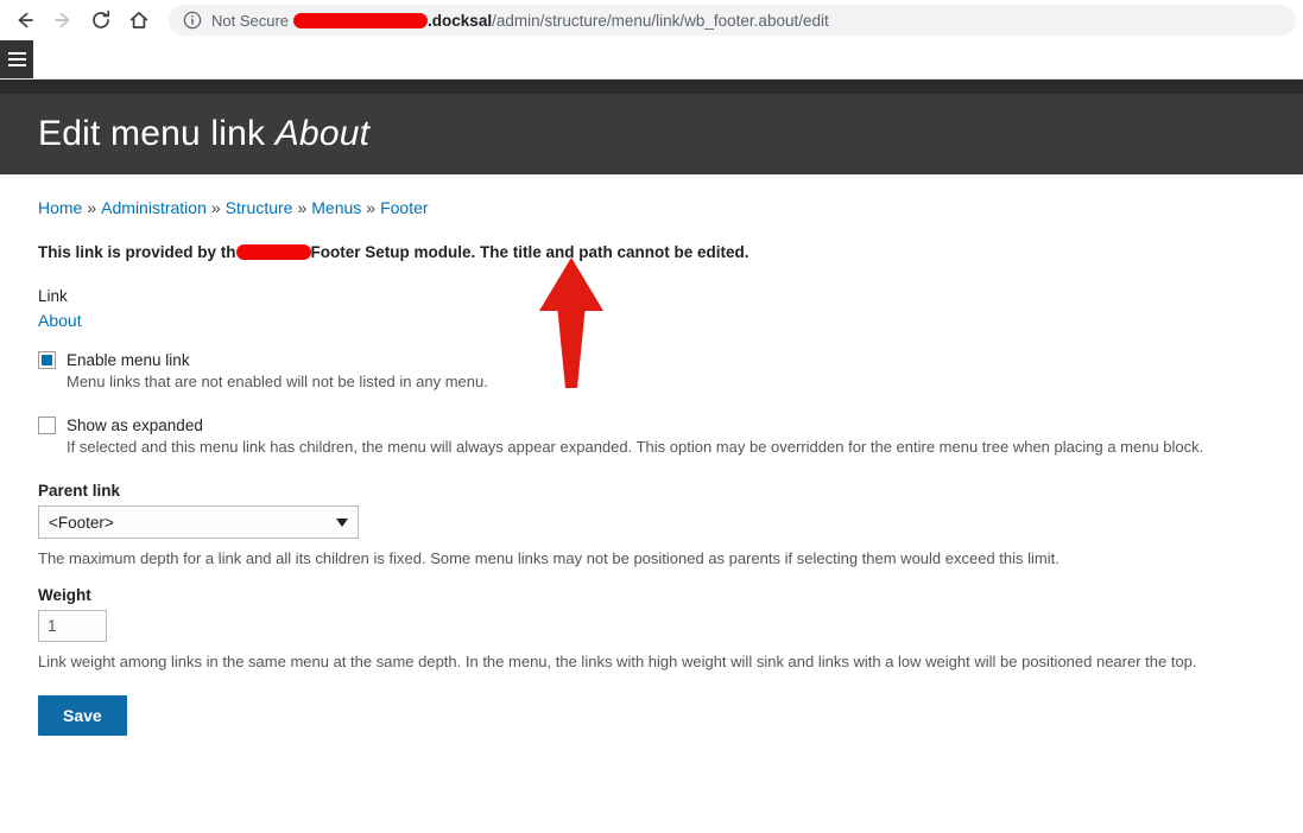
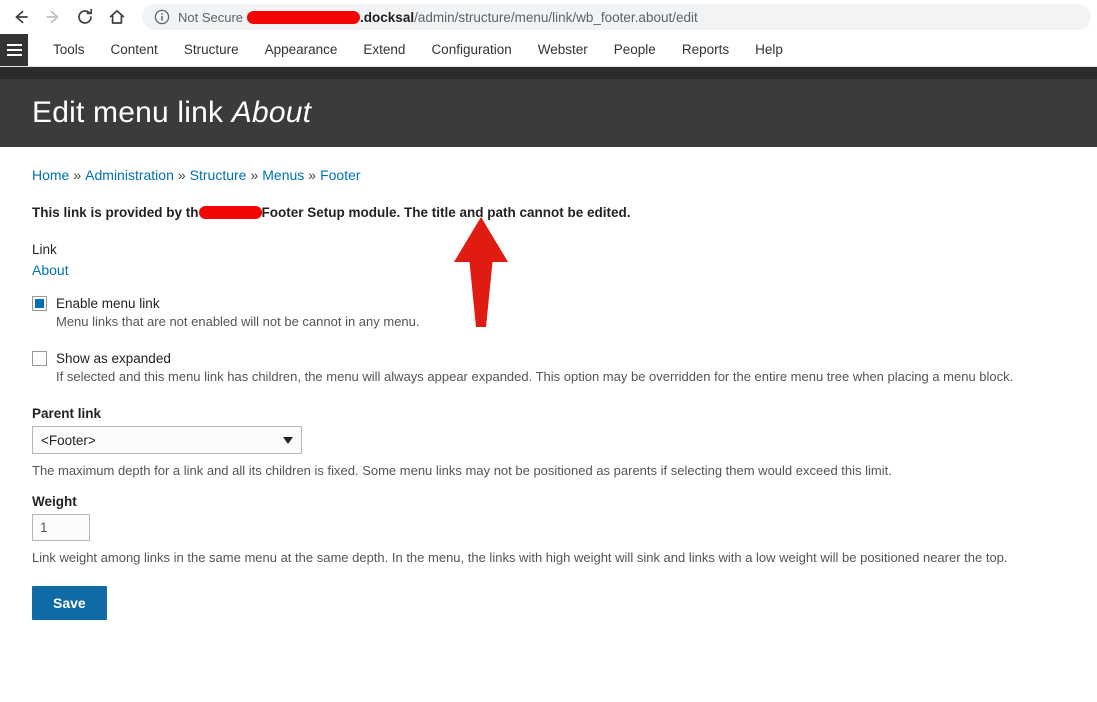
  Not Secure
  .docksal
  /admin/structure/menu/link/wb_footer.about/edit
+ Tools
+ Content
+ Structure
+ Appearance
+ Extend
+ Configuration
+ Webster
+ People
+ Reports
+ Help
  Edit menu link About
  Home » Administration » Structure » Menus » Footer
  This link is provided by th
  Footer Setup module. The title and path cannot be edited.
  Link
  About
  Enable menu link
- Menu links that are not enabled will not be listed in any menu.
+ Menu links that are not enabled will not be cannot in any menu.
  Show as expanded
  If selected and this menu link has children, the menu will always appear expanded. This option may be overridden for the entire menu tree when placing a menu block.
  Parent link
  <Footer>
  The maximum depth for a link and all its children is fixed. Some menu links may not be positioned as parents if selecting them would exceed this limit.
  Weight
  1
  Link weight among links in the same menu at the same depth. In the menu, the links with high weight will sink and links with a low weight will be positioned nearer the top.
  Save
